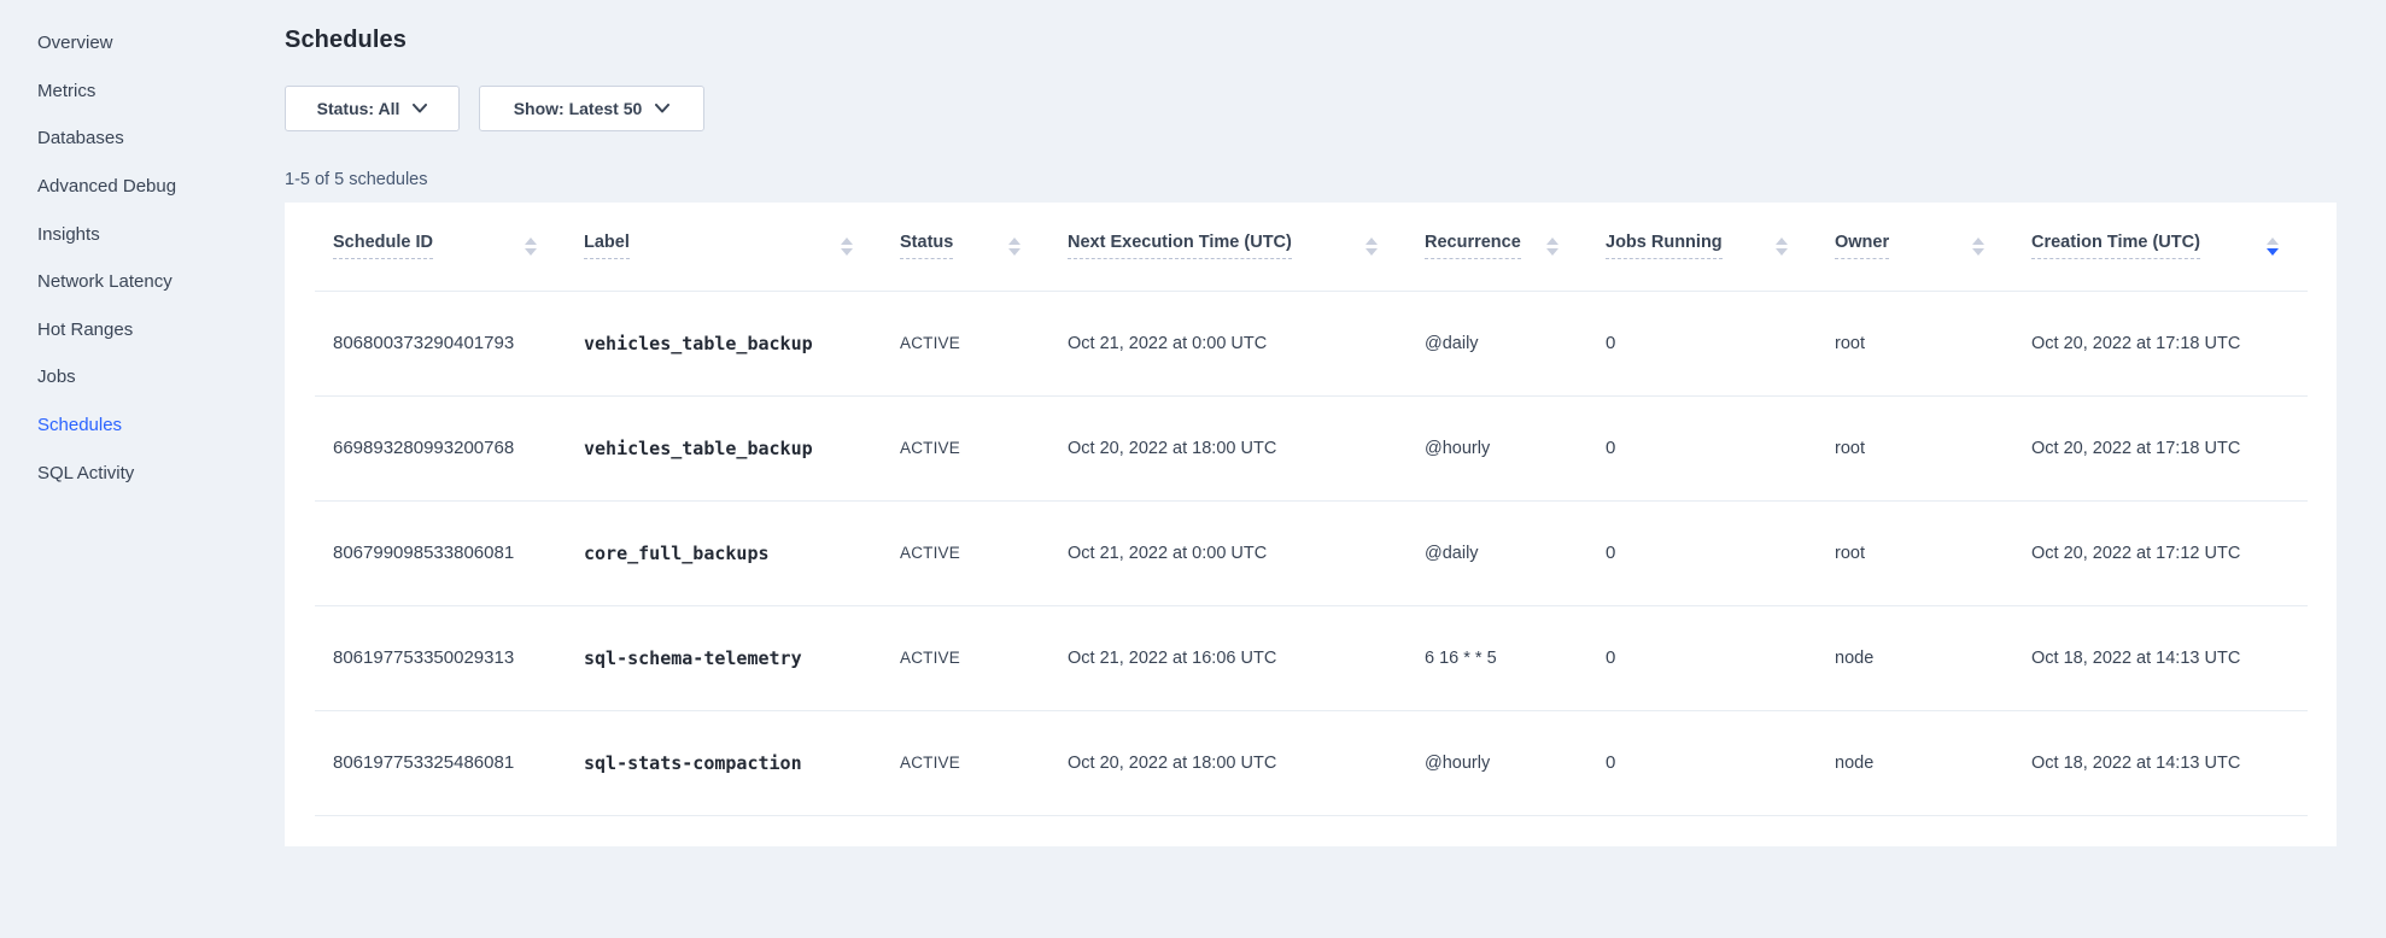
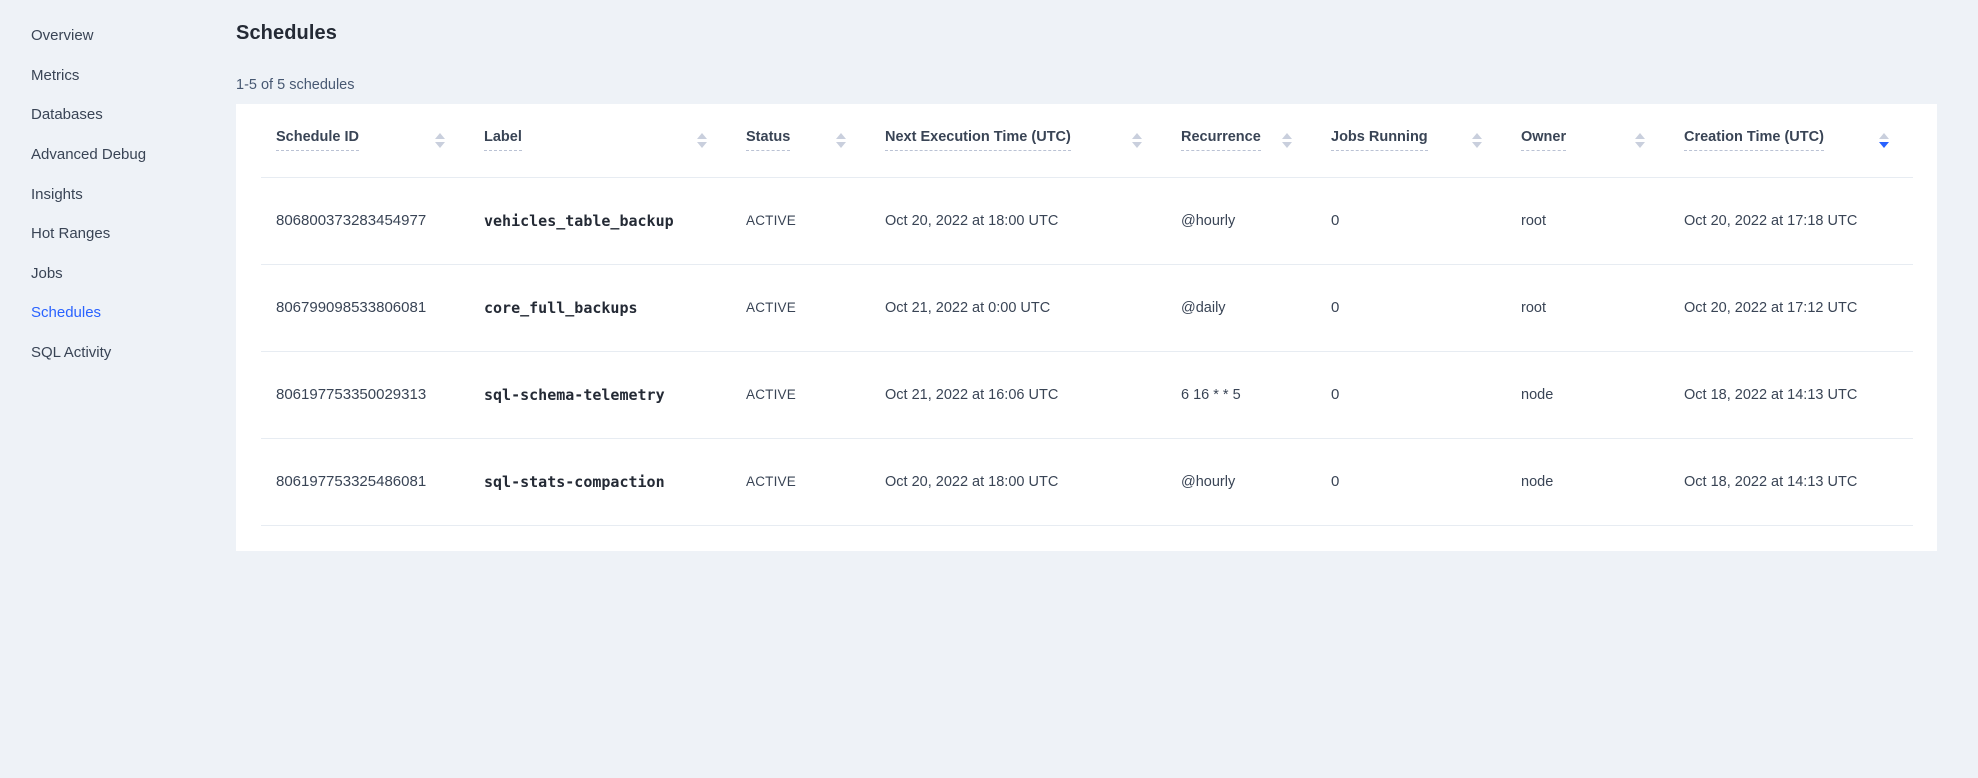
  Overview
  Metrics
  Databases
  Advanced Debug
  Insights
- Network Latency
  Hot Ranges
  Jobs
  Schedules
  SQL Activity
  Schedules
- Status: All
- Show: Latest 50
  1-5 of 5 schedules
  Schedule ID	Label	Status	Next Execution Time (UTC)	Recurrence	Jobs Running	Owner	Creation Time (UTC)
- 806800373290401793	vehicles_table_backup	ACTIVE	Oct 21, 2022 at 0:00 UTC	@daily	0	root	Oct 20, 2022 at 17:18 UTC
- 669893280993200768	vehicles_table_backup	ACTIVE	Oct 20, 2022 at 18:00 UTC	@hourly	0	root	Oct 20, 2022 at 17:18 UTC
+ 806800373283454977	vehicles_table_backup	ACTIVE	Oct 20, 2022 at 18:00 UTC	@hourly	0	root	Oct 20, 2022 at 17:18 UTC
  806799098533806081	core_full_backups	ACTIVE	Oct 21, 2022 at 0:00 UTC	@daily	0	root	Oct 20, 2022 at 17:12 UTC
  806197753350029313	sql-schema-telemetry	ACTIVE	Oct 21, 2022 at 16:06 UTC	6 16 * * 5	0	node	Oct 18, 2022 at 14:13 UTC
  806197753325486081	sql-stats-compaction	ACTIVE	Oct 20, 2022 at 18:00 UTC	@hourly	0	node	Oct 18, 2022 at 14:13 UTC
